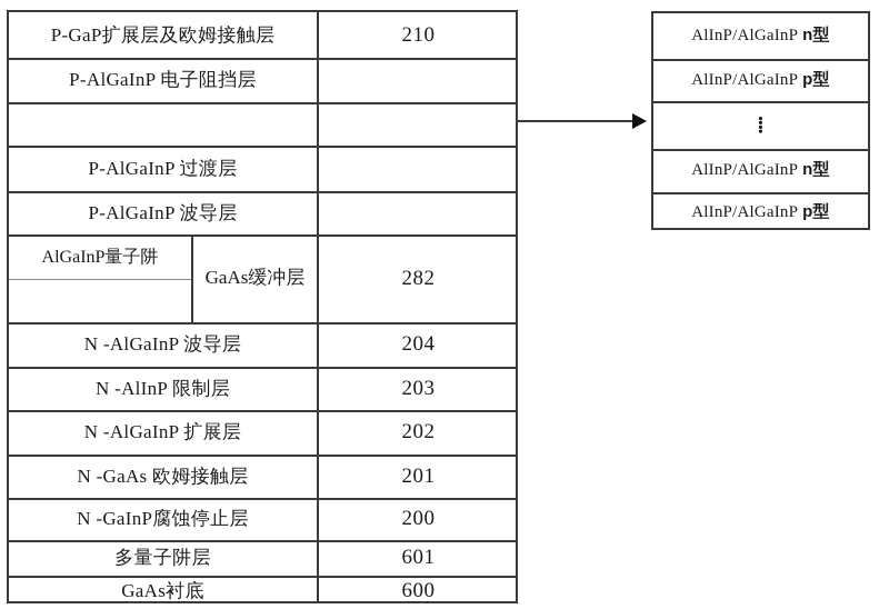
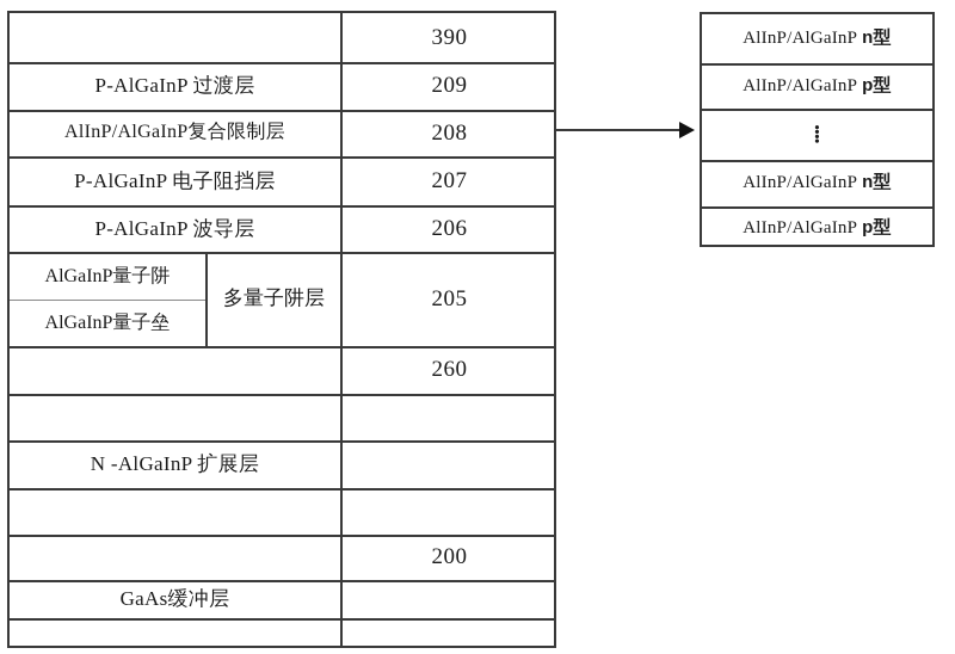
- P-GaP扩展层及欧姆接触层
- 210
+ 390
- P-AlGaInP 电子阻挡层
+ P-AlGaInP 过渡层
+ 209
+ AlInP/AlGaInP复合限制层
+ 208
- P-AlGaInP 过渡层
+ P-AlGaInP 电子阻挡层
+ 207
  P-AlGaInP 波导层
+ 206
  AlGaInP量子阱
+ AlGaInP量子垒
- GaAs缓冲层
+ 多量子阱层
- 282
+ 205
- N -AlGaInP 波导层
- 204
+ 260
- N -AlInP 限制层
- 203
  N -AlGaInP 扩展层
- 202
- N -GaAs 欧姆接触层
- 201
- N -GaInP腐蚀停止层
  200
- 多量子阱层
+ GaAs缓冲层
- 601
- GaAs衬底
- 600
  AlInP/AlGaInP
  n型
  AlInP/AlGaInP
  p型
  ⁞
  AlInP/AlGaInP
  n型
  AlInP/AlGaInP
  p型
